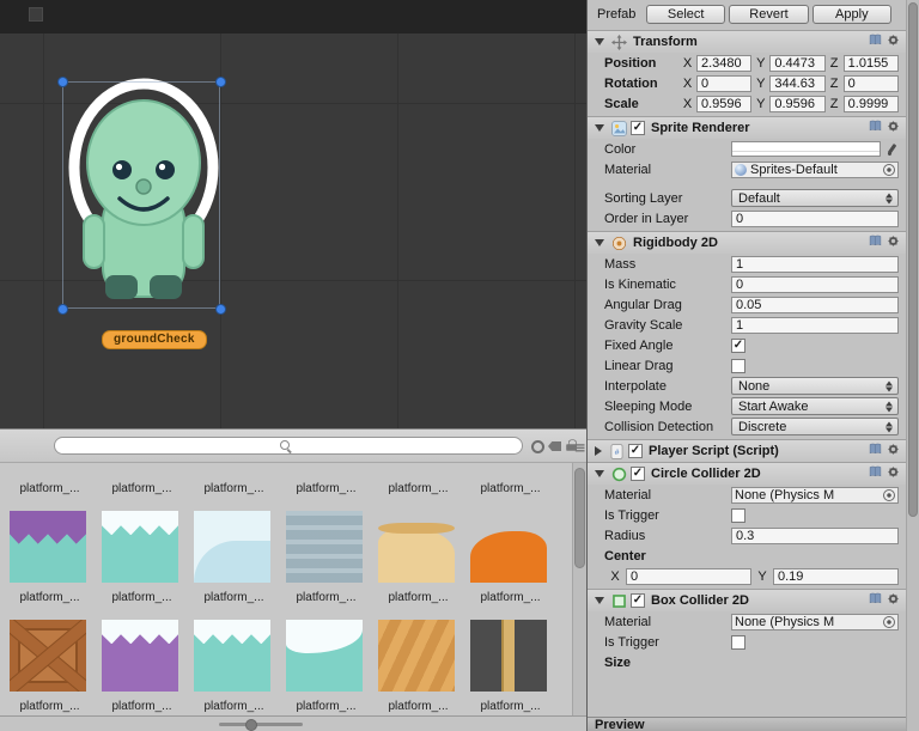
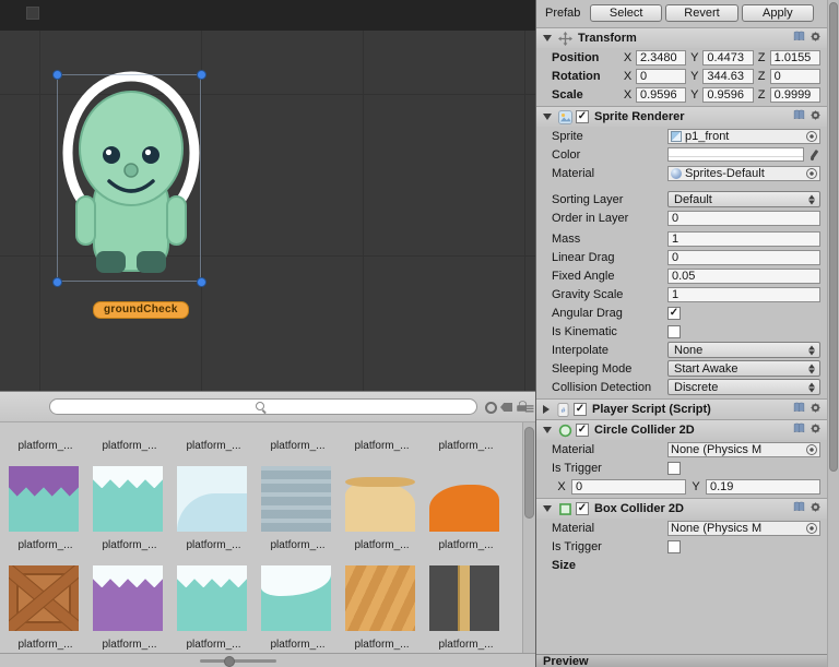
  groundCheck
  platform_...
  platform_...
  platform_...
  platform_...
  platform_...
  platform_...
  platform_...
  platform_...
  platform_...
  platform_...
  platform_...
  platform_...
  platform_...
  platform_...
  platform_...
  platform_...
  platform_...
  platform_...
  Prefab
  Select
  Revert
  Apply
  Transform
  Position
  X
  2.3480
  Y
  0.4473
  Z
  1.0155
  Rotation
  X
  0
  Y
  344.63
  Z
  0
  Scale
  X
  0.9596
  Y
  0.9596
  Z
  0.9999
  Sprite Renderer
+ Sprite
+ p1_front
  Color
  Material
  Sprites-Default
  Sorting Layer
  Default
  Order in Layer
  0
- Rigidbody 2D
  Mass
  1
- Is Kinematic
+ Linear Drag
  0
- Angular Drag
+ Fixed Angle
  0.05
  Gravity Scale
  1
- Fixed Angle
+ Angular Drag
- Linear Drag
+ Is Kinematic
  Interpolate
  None
  Sleeping Mode
  Start Awake
  Collision Detection
  Discrete
  Player Script (Script)
  Circle Collider 2D
  Material
  None (Physics M
  Is Trigger
- Radius
- 0.3
- Center
  X
  0
  Y
  0.19
  Box Collider 2D
  Material
  None (Physics M
  Is Trigger
  Size
  Preview
